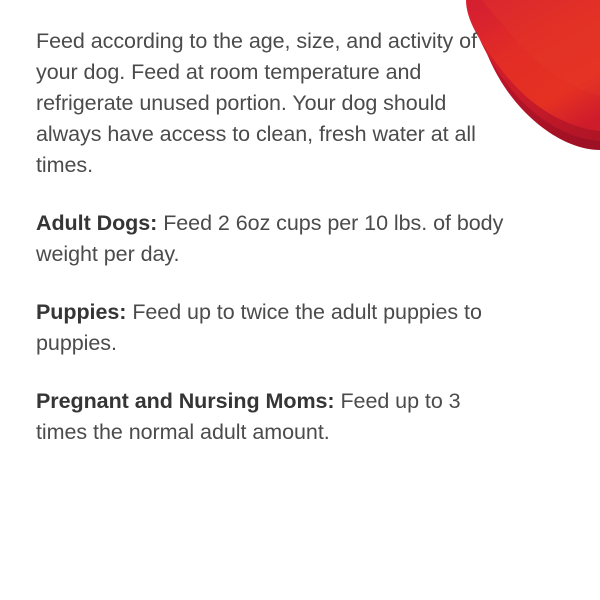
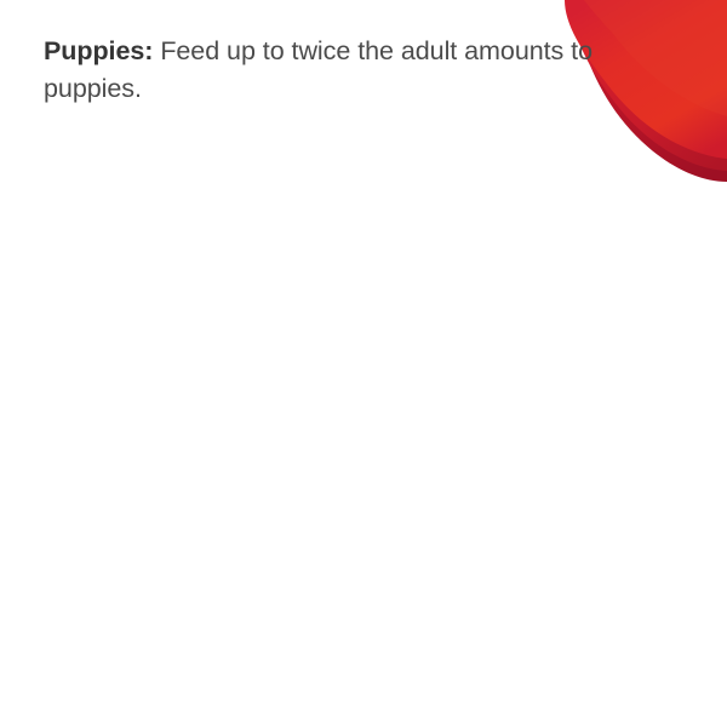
- Feed according to the age, size, and activity of your dog. Feed at room temperature and refrigerate unused portion. Your dog should always have access to clean, fresh water at all times.
- Adult Dogs: Feed 2 6oz cups per 10 lbs. of body weight per day.
- Puppies: Feed up to twice the adult puppies to puppies.
+ Puppies: Feed up to twice the adult amounts to puppies.
- Pregnant and Nursing Moms: Feed up to 3 times the normal adult amount.
